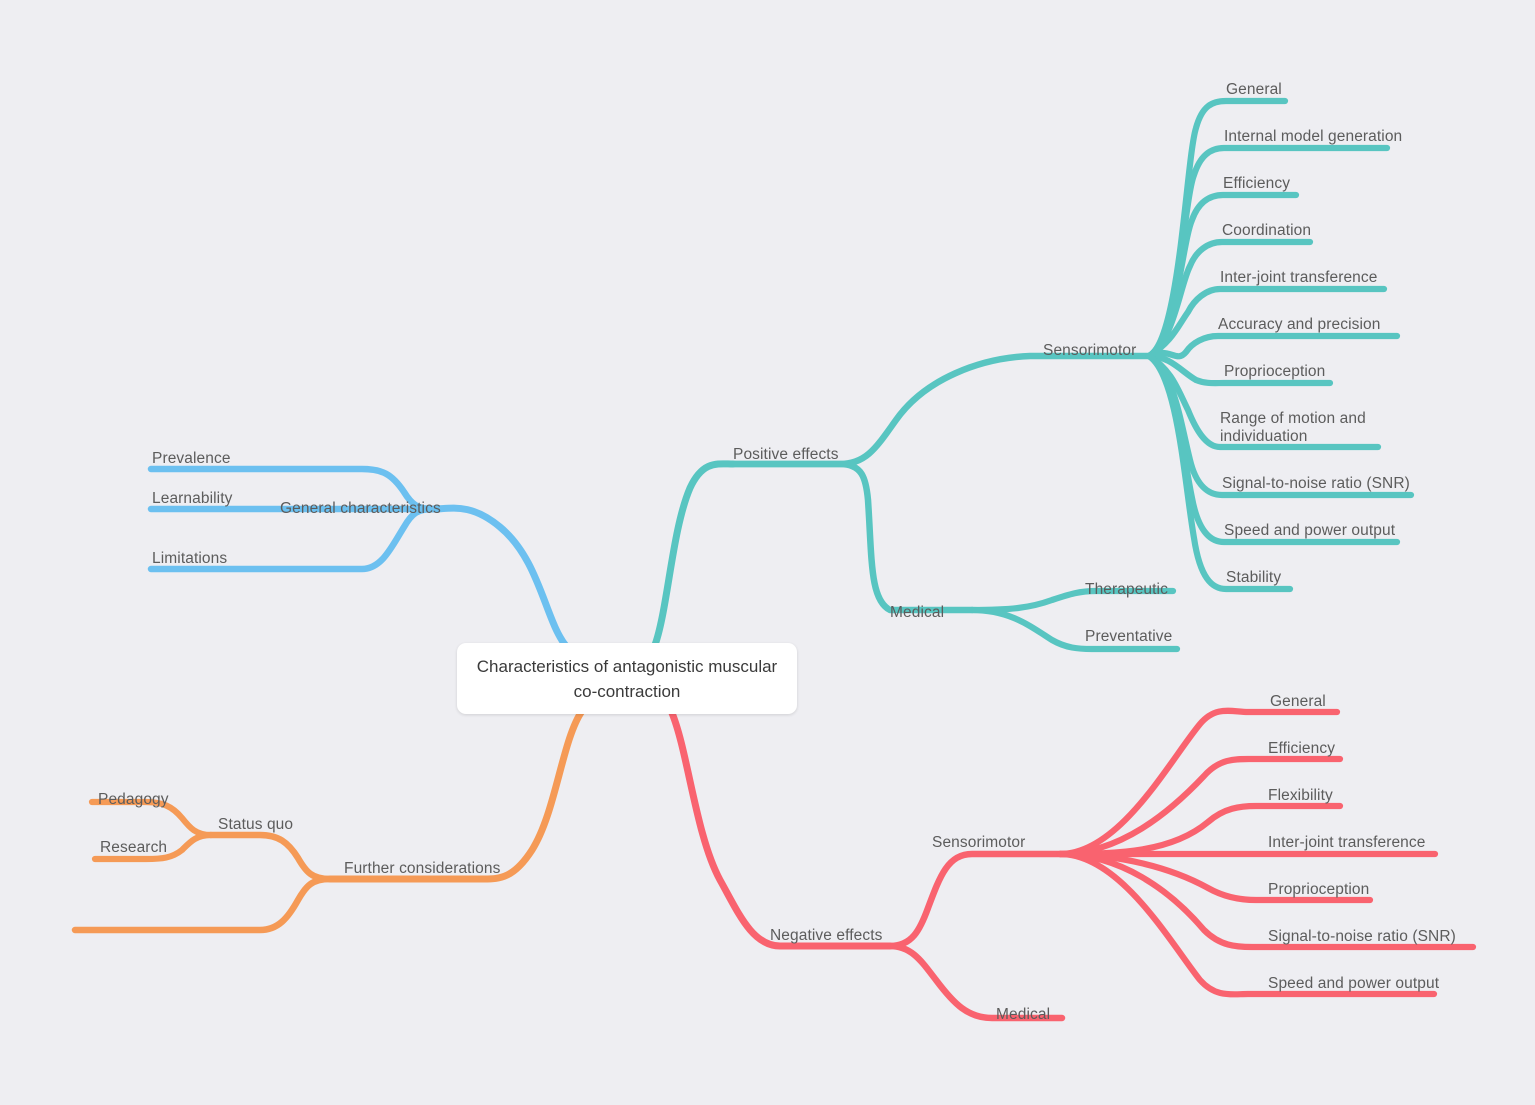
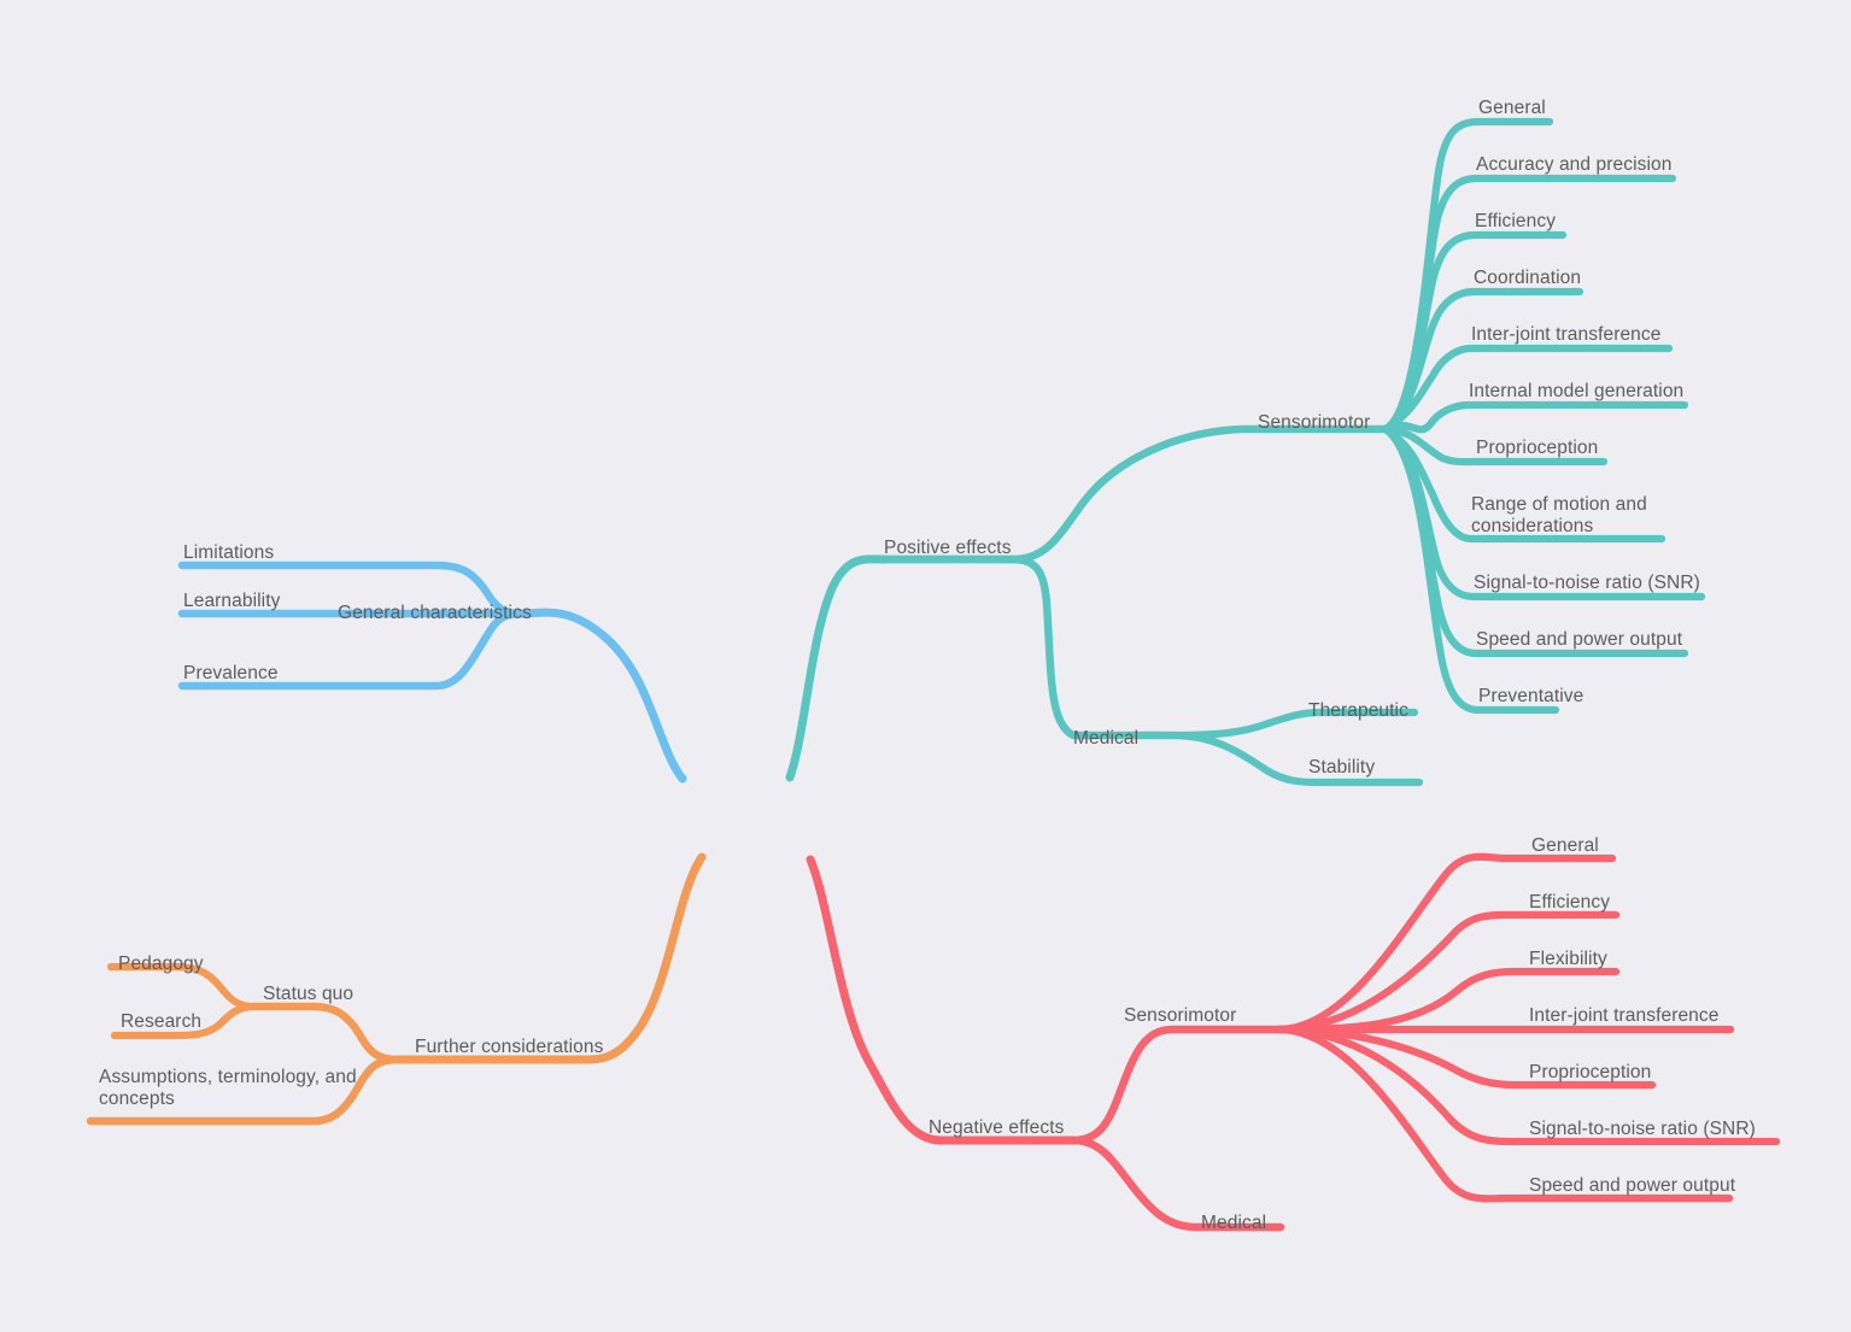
- Characteristics of antagonistic muscular co-contraction
- Prevalence
+ Limitations
  Learnability
- Limitations
+ Prevalence
  General characteristics
  Positive effects
  Sensorimotor
  Medical
  General
- Internal model generation
+ Accuracy and precision
  Efficiency
  Coordination
  Inter-joint transference
- Accuracy and precision
+ Internal model generation
  Proprioception
- Range of motion and individuation
+ Range of motion and considerations
  Signal-to-noise ratio (SNR)
  Speed and power output
- Stability
+ Preventative
  Therapeutic
- Preventative
+ Stability
  Further considerations
  Status quo
+ Assumptions, terminology, and concepts
  Pedagogy
  Research
  Negative effects
  Sensorimotor
  Medical
  General
  Efficiency
  Flexibility
  Inter-joint transference
  Proprioception
  Signal-to-noise ratio (SNR)
  Speed and power output
